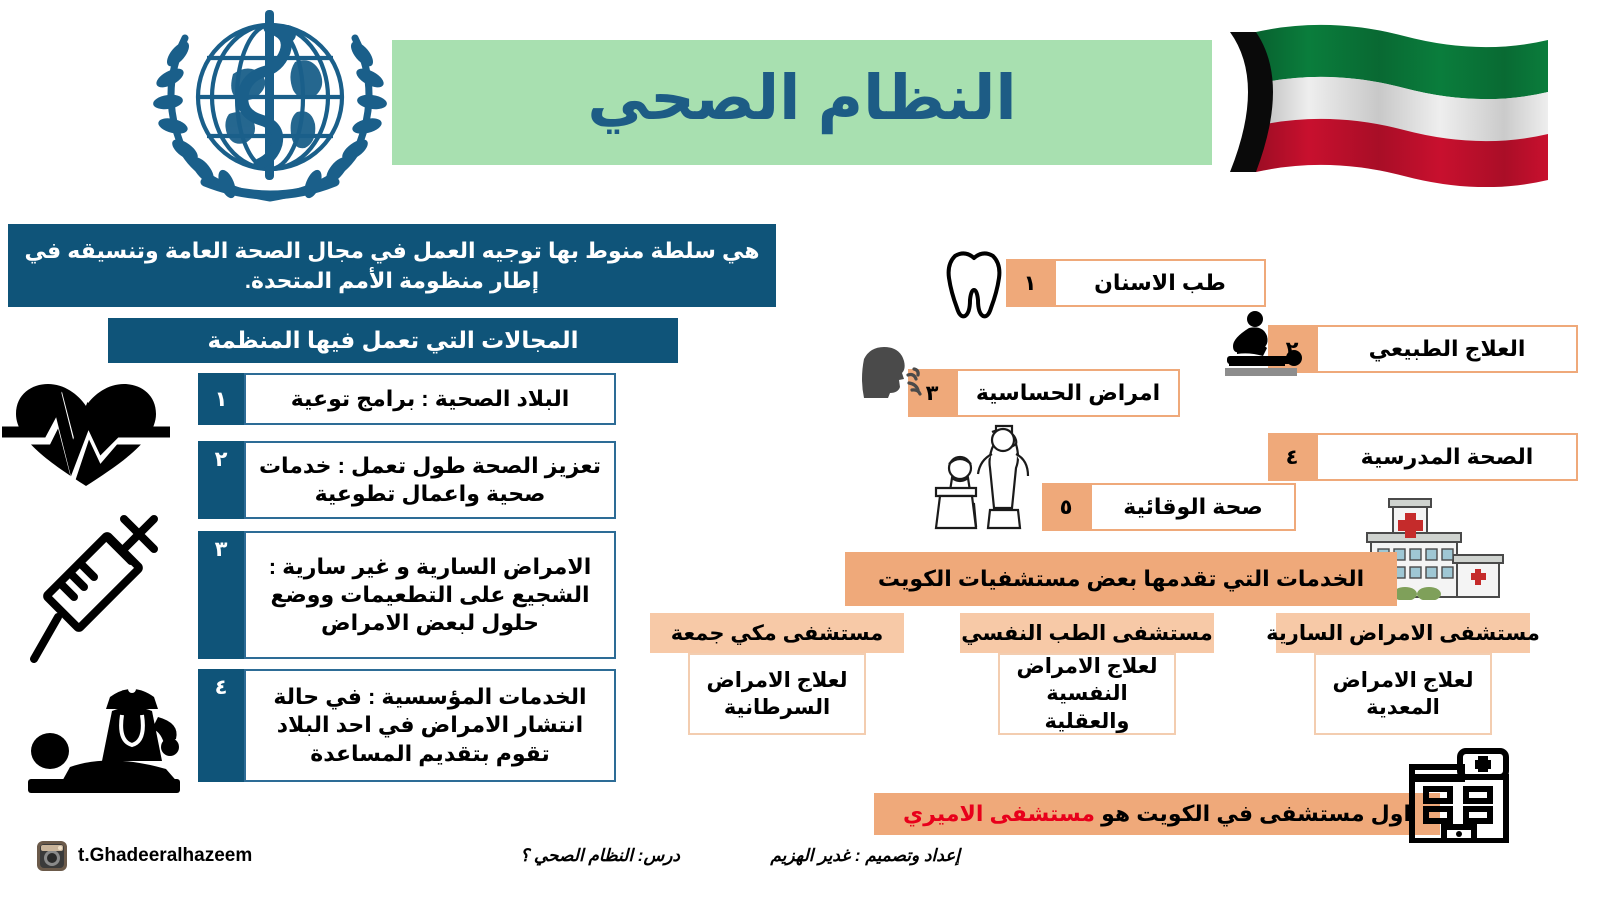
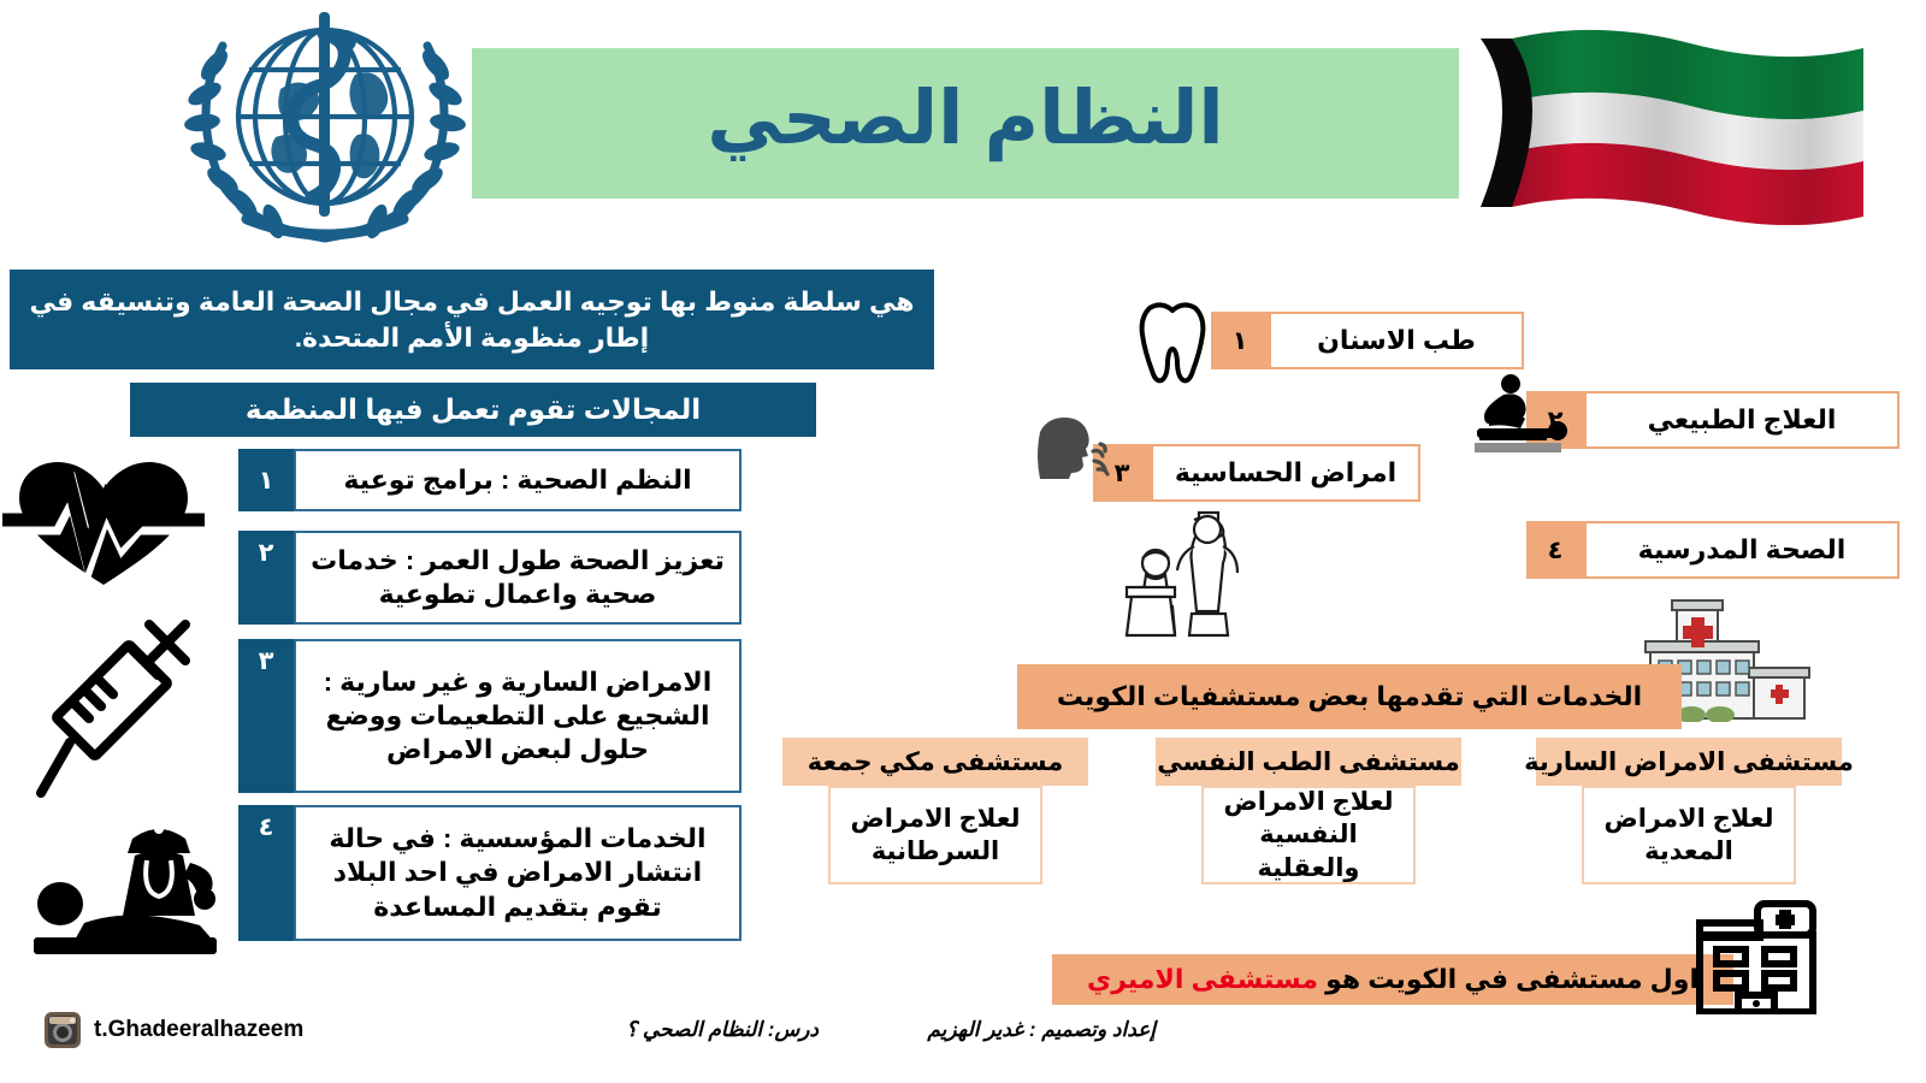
  النظام الصحي
  هي سلطة منوط بها توجيه العمل في مجال الصحة العامة وتنسيقه في إطار منظومة الأمم المتحدة.
- المجالات التي تعمل فيها المنظمة
+ المجالات تقوم تعمل فيها المنظمة
- البلاد الصحية : برامج توعية
+ النظم الصحية : برامج توعية
  ١
- تعزيز الصحة طول تعمل : خدمات صحية واعمال تطوعية
+ تعزيز الصحة طول العمر : خدمات صحية واعمال تطوعية
  ٢
  الامراض السارية و غير سارية : الشجيع على التطعيمات ووضع حلول لبعض الامراض
  ٣
  الخدمات المؤسسية : في حالة انتشار الامراض في احد البلاد تقوم بتقديم المساعدة
  ٤
  طب الاسنان
  ١
  العلاج الطبيعي
  ٢
  امراض الحساسية
  ٣
  الصحة المدرسية
  ٤
- صحة الوقائية
- ٥
  الخدمات التي تقدمها بعض مستشفيات الكويت
  مستشفى الامراض السارية
  لعلاج الامراض المعدية
  مستشفى الطب النفسي
  لعلاج الامراض النفسية والعقلية
  مستشفى مكي جمعة
  لعلاج الامراض السرطانية
  اول مستشفى في الكويت هو مستشفى الاميري
  t.Ghadeeralhazeem
  درس: النظام الصحي ؟
  إعداد وتصميم : غدير الهزيم
